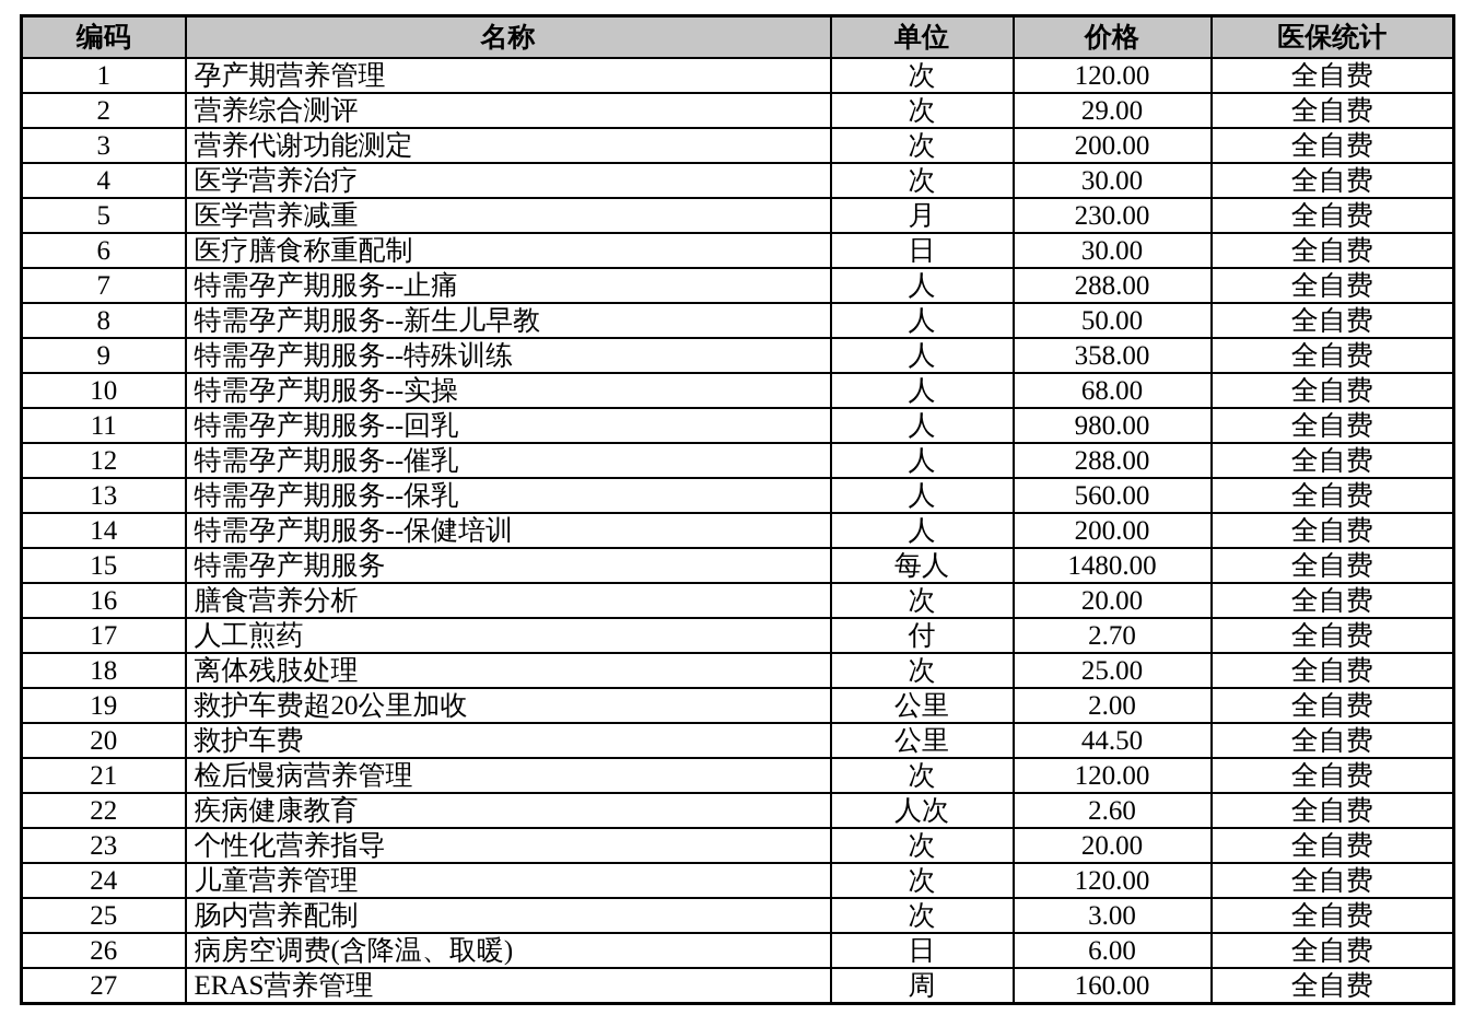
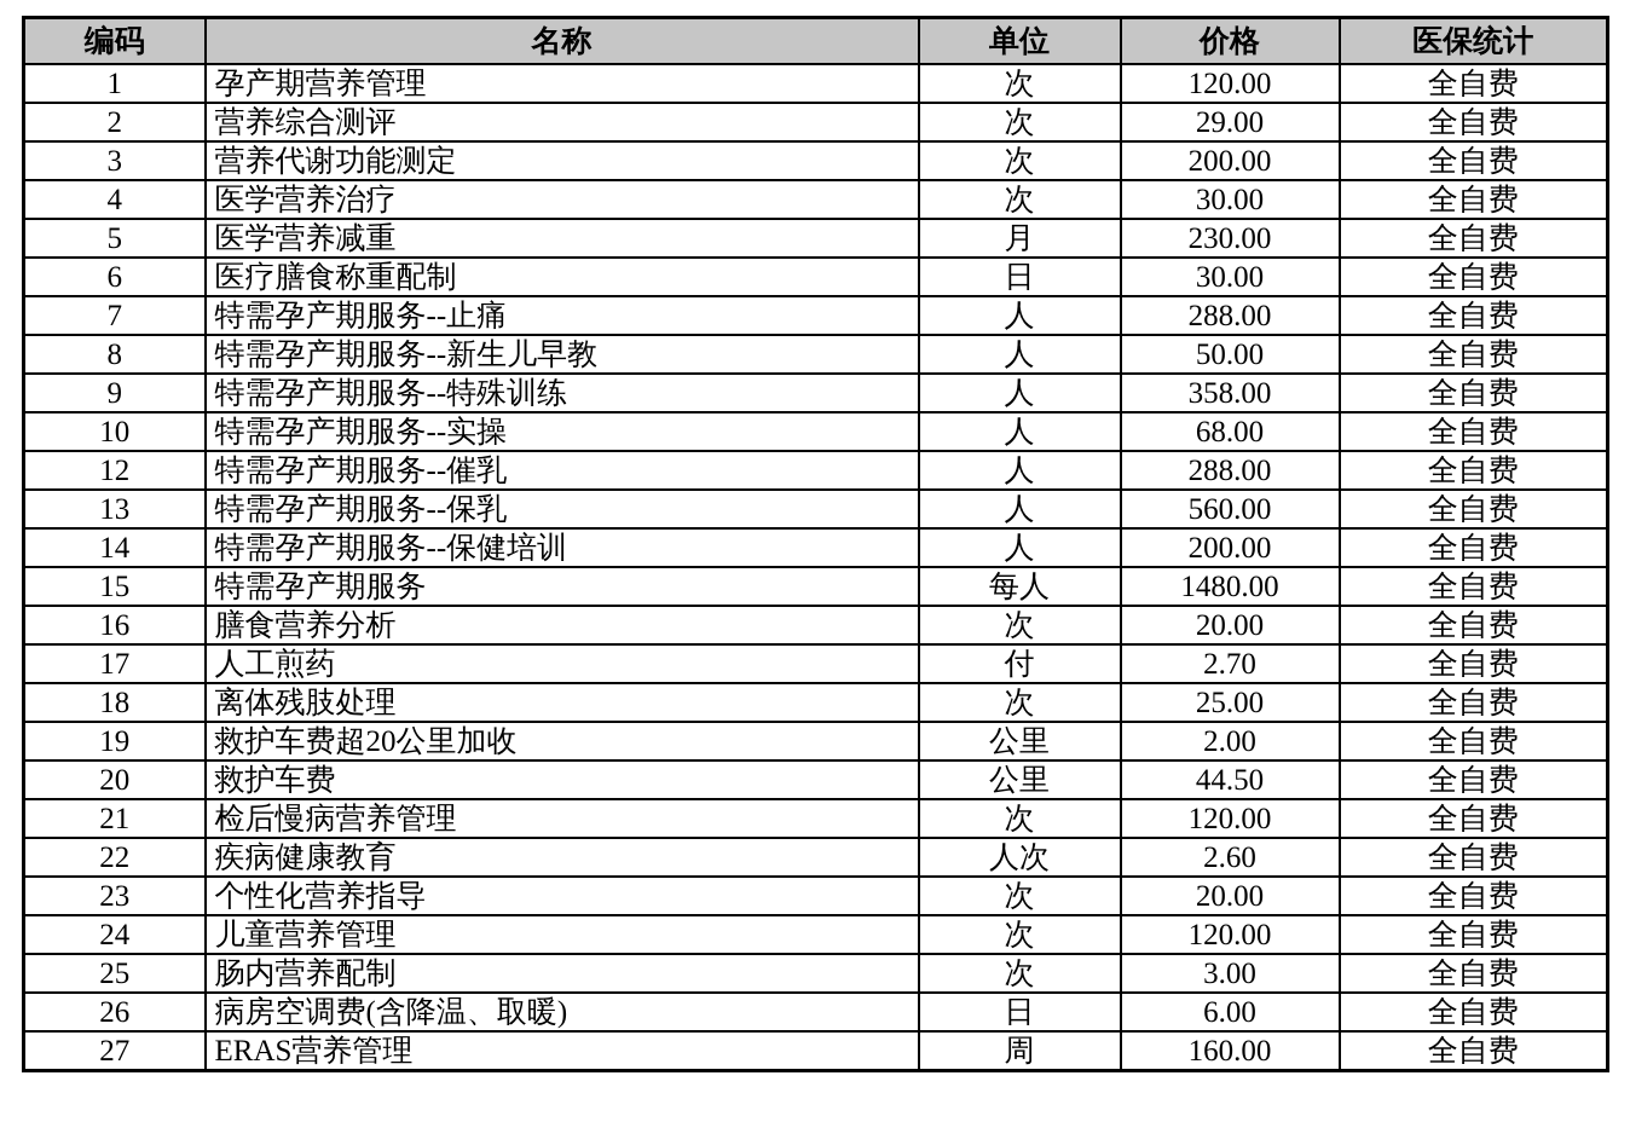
  编码	名称	单位	价格	医保统计
  1	孕产期营养管理	次	120.00	全自费
  2	营养综合测评	次	29.00	全自费
  3	营养代谢功能测定	次	200.00	全自费
  4	医学营养治疗	次	30.00	全自费
  5	医学营养减重	月	230.00	全自费
  6	医疗膳食称重配制	日	30.00	全自费
  7	特需孕产期服务--止痛	人	288.00	全自费
  8	特需孕产期服务--新生儿早教	人	50.00	全自费
  9	特需孕产期服务--特殊训练	人	358.00	全自费
  10	特需孕产期服务--实操	人	68.00	全自费
- 11	特需孕产期服务--回乳	人	980.00	全自费
  12	特需孕产期服务--催乳	人	288.00	全自费
  13	特需孕产期服务--保乳	人	560.00	全自费
  14	特需孕产期服务--保健培训	人	200.00	全自费
  15	特需孕产期服务	每人	1480.00	全自费
  16	膳食营养分析	次	20.00	全自费
  17	人工煎药	付	2.70	全自费
  18	离体残肢处理	次	25.00	全自费
  19	救护车费超20公里加收	公里	2.00	全自费
  20	救护车费	公里	44.50	全自费
  21	检后慢病营养管理	次	120.00	全自费
  22	疾病健康教育	人次	2.60	全自费
  23	个性化营养指导	次	20.00	全自费
  24	儿童营养管理	次	120.00	全自费
  25	肠内营养配制	次	3.00	全自费
  26	病房空调费(含降温、取暖)	日	6.00	全自费
  27	ERAS营养管理	周	160.00	全自费
